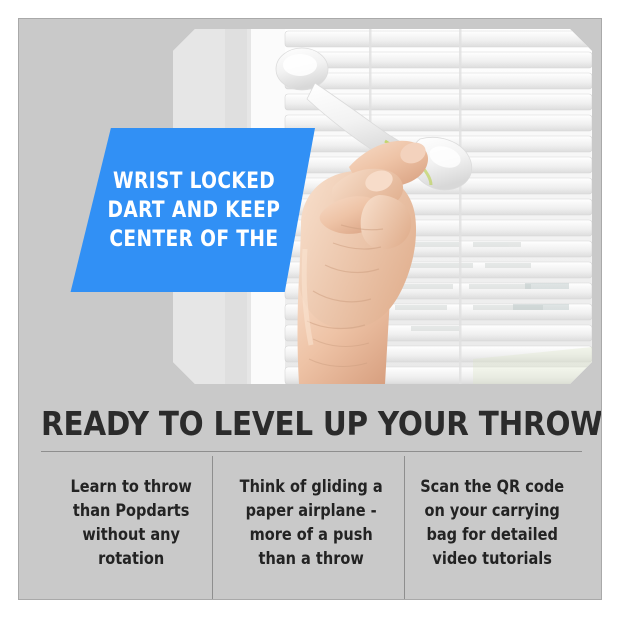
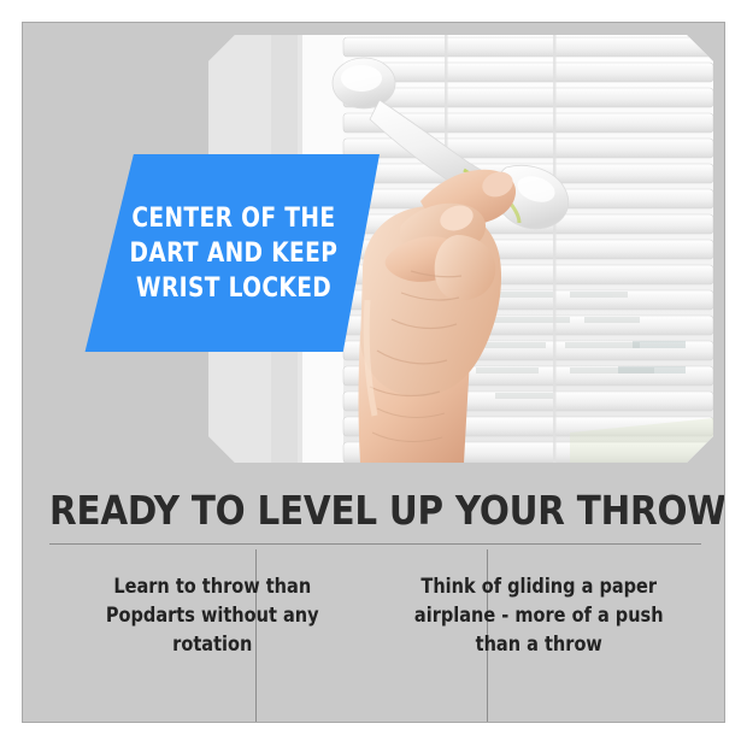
- WRIST LOCKED
+ CENTER OF THE
  DART AND KEEP
- CENTER OF THE
+ WRIST LOCKED
  READY TO LEVEL UP YOUR THROW
  Learn to throw than Popdarts without any rotation
  Think of gliding a paper airplane - more of a push than a throw
- Scan the QR code on your carrying bag for detailed video tutorials
